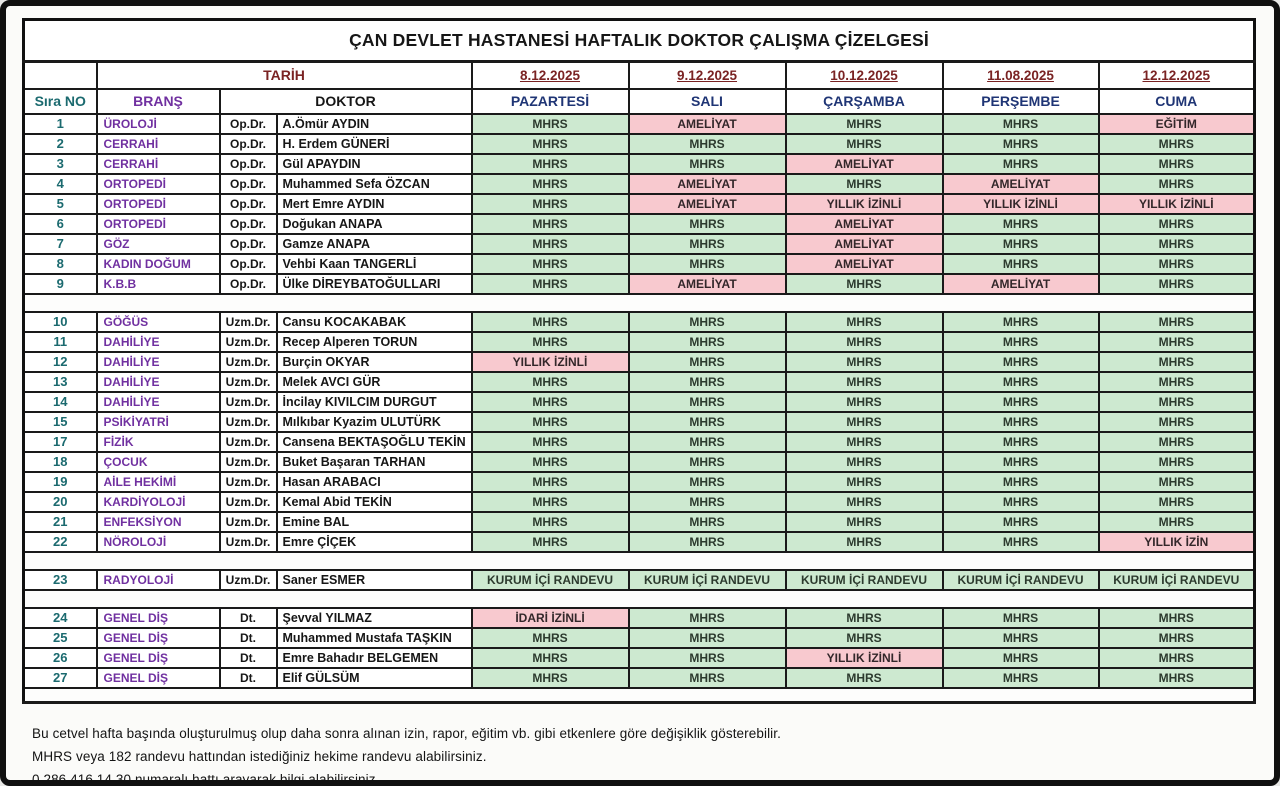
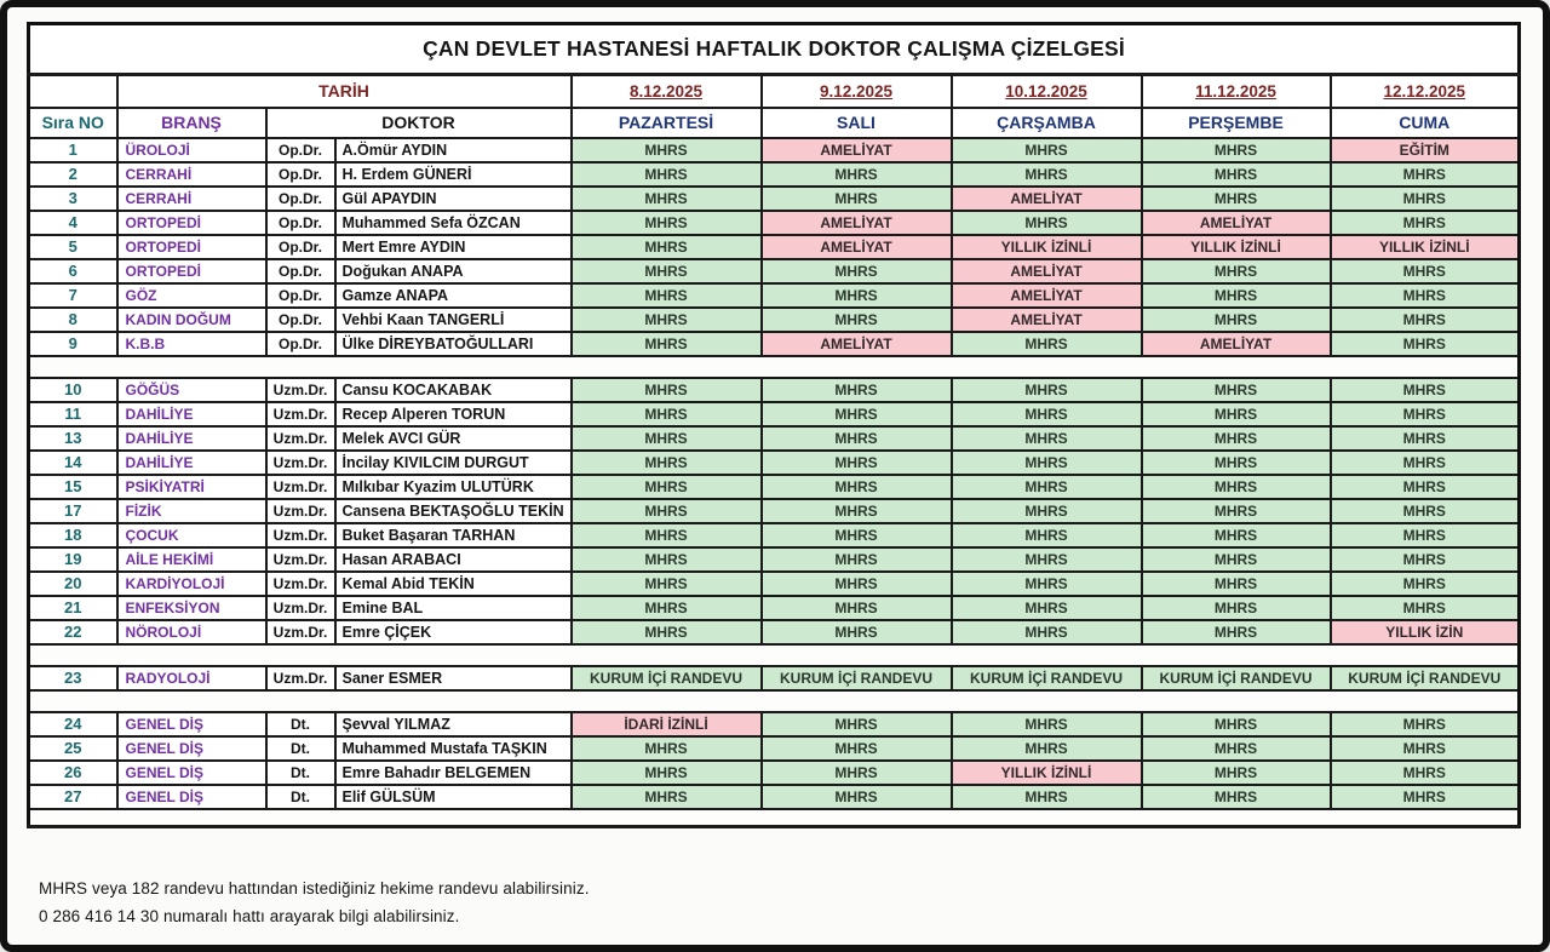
  ÇAN DEVLET HASTANESİ HAFTALIK DOKTOR ÇALIŞMA ÇİZELGESİ
- 	TARİH	8.12.2025	9.12.2025	10.12.2025	11.08.2025	12.12.2025
+ 	TARİH	8.12.2025	9.12.2025	10.12.2025	11.12.2025	12.12.2025
  Sıra NO	BRANŞ	DOKTOR	PAZARTESİ	SALI	ÇARŞAMBA	PERŞEMBE	CUMA
  1	ÜROLOJİ	Op.Dr.	A.Ömür AYDIN	MHRS	AMELİYAT	MHRS	MHRS	EĞİTİM
  2	CERRAHİ	Op.Dr.	H. Erdem GÜNERİ	MHRS	MHRS	MHRS	MHRS	MHRS
  3	CERRAHİ	Op.Dr.	Gül APAYDIN	MHRS	MHRS	AMELİYAT	MHRS	MHRS
  4	ORTOPEDİ	Op.Dr.	Muhammed Sefa ÖZCAN	MHRS	AMELİYAT	MHRS	AMELİYAT	MHRS
  5	ORTOPEDİ	Op.Dr.	Mert Emre AYDIN	MHRS	AMELİYAT	YILLIK İZİNLİ	YILLIK İZİNLİ	YILLIK İZİNLİ
  6	ORTOPEDİ	Op.Dr.	Doğukan ANAPA	MHRS	MHRS	AMELİYAT	MHRS	MHRS
  7	GÖZ	Op.Dr.	Gamze ANAPA	MHRS	MHRS	AMELİYAT	MHRS	MHRS
  8	KADIN DOĞUM	Op.Dr.	Vehbi Kaan TANGERLİ	MHRS	MHRS	AMELİYAT	MHRS	MHRS
  9	K.B.B	Op.Dr.	Ülke DİREYBATOĞULLARI	MHRS	AMELİYAT	MHRS	AMELİYAT	MHRS
  10	GÖĞÜS	Uzm.Dr.	Cansu KOCAKABAK	MHRS	MHRS	MHRS	MHRS	MHRS
  11	DAHİLİYE	Uzm.Dr.	Recep Alperen TORUN	MHRS	MHRS	MHRS	MHRS	MHRS
- 12	DAHİLİYE	Uzm.Dr.	Burçin OKYAR	YILLIK İZİNLİ	MHRS	MHRS	MHRS	MHRS
  13	DAHİLİYE	Uzm.Dr.	Melek AVCI GÜR	MHRS	MHRS	MHRS	MHRS	MHRS
  14	DAHİLİYE	Uzm.Dr.	İncilay KIVILCIM DURGUT	MHRS	MHRS	MHRS	MHRS	MHRS
  15	PSİKİYATRİ	Uzm.Dr.	Mılkıbar Kyazim ULUTÜRK	MHRS	MHRS	MHRS	MHRS	MHRS
  17	FİZİK	Uzm.Dr.	Cansena BEKTAŞOĞLU TEKİN	MHRS	MHRS	MHRS	MHRS	MHRS
  18	ÇOCUK	Uzm.Dr.	Buket Başaran TARHAN	MHRS	MHRS	MHRS	MHRS	MHRS
  19	AİLE HEKİMİ	Uzm.Dr.	Hasan ARABACI	MHRS	MHRS	MHRS	MHRS	MHRS
  20	KARDİYOLOJİ	Uzm.Dr.	Kemal Abid TEKİN	MHRS	MHRS	MHRS	MHRS	MHRS
  21	ENFEKSİYON	Uzm.Dr.	Emine BAL	MHRS	MHRS	MHRS	MHRS	MHRS
  22	NÖROLOJİ	Uzm.Dr.	Emre ÇİÇEK	MHRS	MHRS	MHRS	MHRS	YILLIK İZİN
  23	RADYOLOJİ	Uzm.Dr.	Saner ESMER	KURUM İÇİ RANDEVU	KURUM İÇİ RANDEVU	KURUM İÇİ RANDEVU	KURUM İÇİ RANDEVU	KURUM İÇİ RANDEVU
  24	GENEL DİŞ	Dt.	Şevval YILMAZ	İDARİ İZİNLİ	MHRS	MHRS	MHRS	MHRS
  25	GENEL DİŞ	Dt.	Muhammed Mustafa TAŞKIN	MHRS	MHRS	MHRS	MHRS	MHRS
  26	GENEL DİŞ	Dt.	Emre Bahadır BELGEMEN	MHRS	MHRS	YILLIK İZİNLİ	MHRS	MHRS
  27	GENEL DİŞ	Dt.	Elif GÜLSÜM	MHRS	MHRS	MHRS	MHRS	MHRS
- Bu cetvel hafta başında oluşturulmuş olup daha sonra alınan izin, rapor, eğitim vb. gibi etkenlere göre değişiklik gösterebilir.
  MHRS veya 182 randevu hattından istediğiniz hekime randevu alabilirsiniz.
  0 286 416 14 30 numaralı hattı arayarak bilgi alabilirsiniz.
